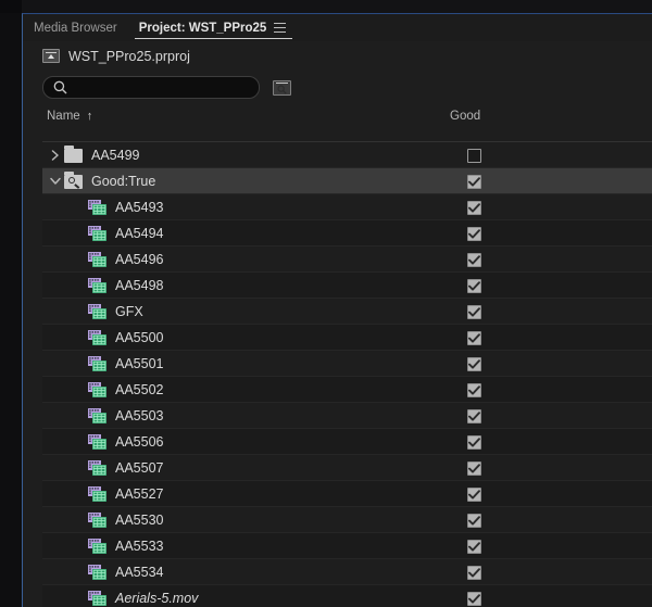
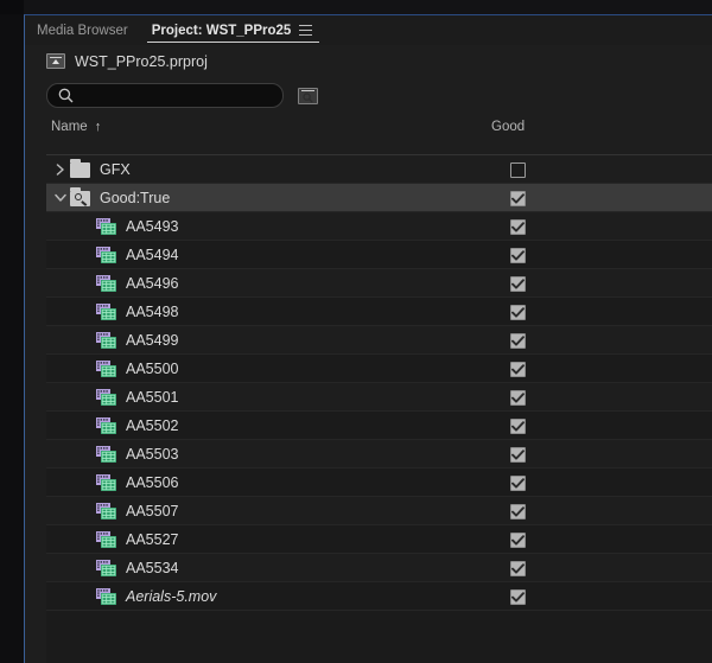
  Media Browser
  Project: WST_PPro25
  WST_PPro25.prproj
  Name
  ↑
  Good
- AA5499
+ GFX
  Good:True
  AA5493
  AA5494
  AA5496
  AA5498
- GFX
+ AA5499
  AA5500
  AA5501
  AA5502
  AA5503
  AA5506
  AA5507
  AA5527
- AA5530
- AA5533
  AA5534
  Aerials-5.mov
